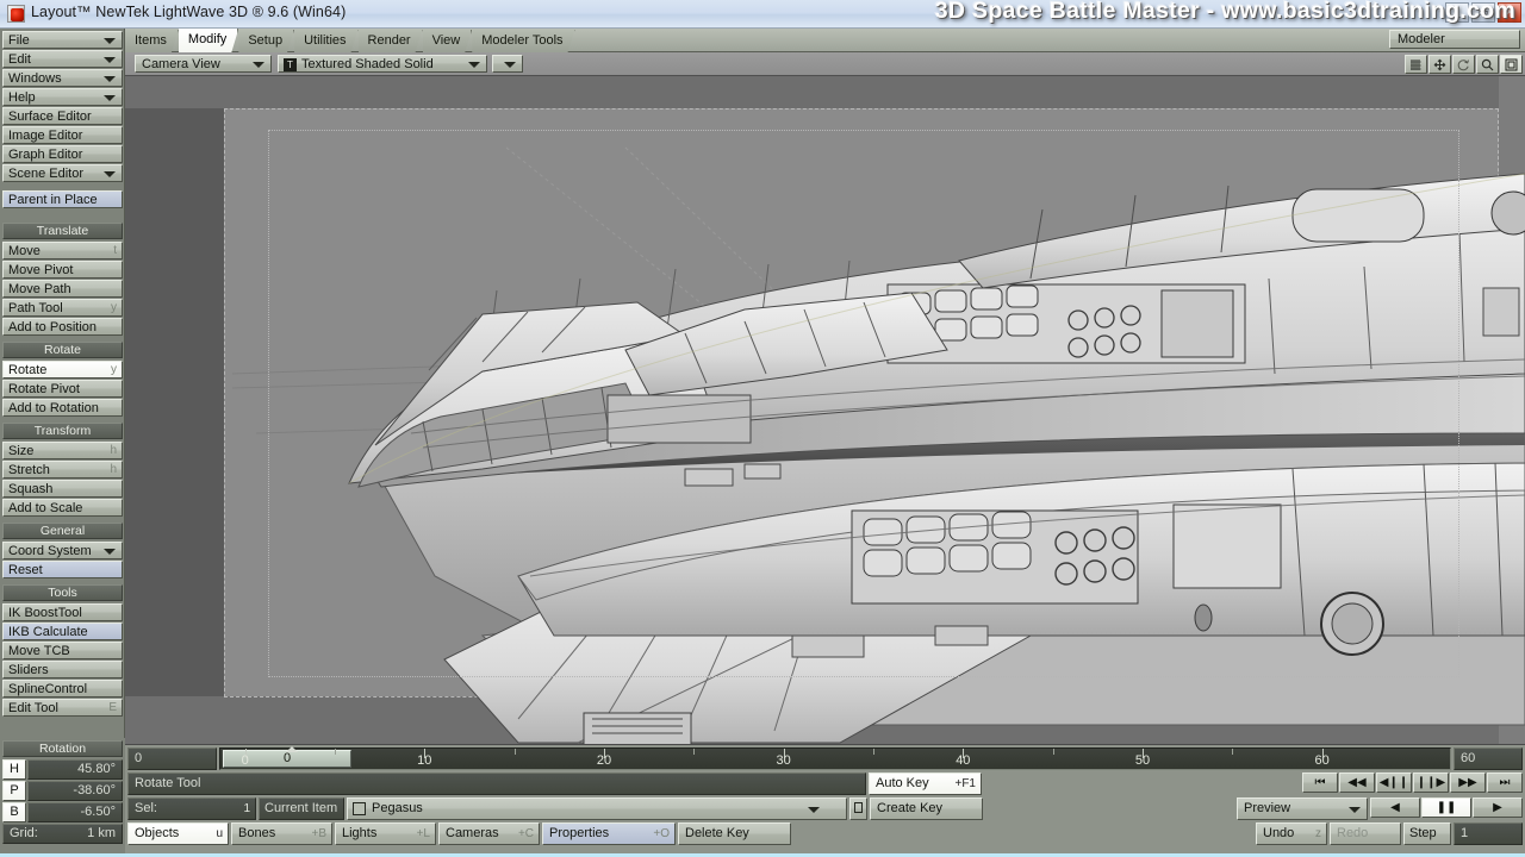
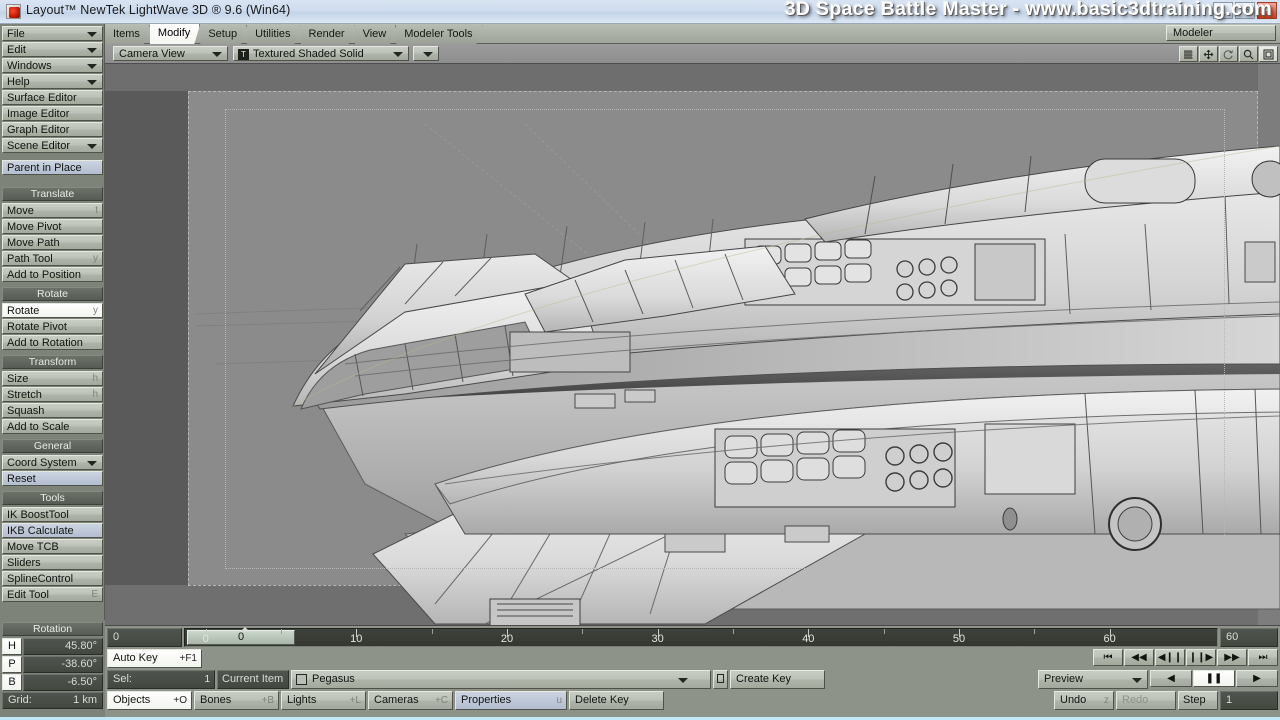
  Layout™ NewTek LightWave 3D ® 9.6 (Win64)
  _
  ▭
  ✕
  3D Space Battle Master - www.basic3dtraining.com
  File
  Edit
  Windows
  Help
  Surface Editor
  Image Editor
  Graph Editor
  Scene Editor
  Parent in Place
  Translate
  Move
  t
  Move Pivot
  Move Path
  Path Tool
  y
  Add to Position
  Rotate
  Rotate
  y
  Rotate Pivot
  Add to Rotation
  Transform
  Size
  h
  Stretch
  h
  Squash
  Add to Scale
  General
  Coord System
  Reset
  Tools
  IK BoostTool
  IKB Calculate
  Move TCB
  Sliders
  SplineControl
  Edit Tool
  E
  Items
  Modify
  Setup
  Utilities
  Render
  View
  Modeler Tools
  Modeler
  Camera View
  T
  Textured Shaded Solid
  Rotation
  H
  45.80°
  P
  -38.60°
  B
  -6.50°
  Grid:
  1 km
  0
  0
  0
  10
  20
  30
  40
  50
  60
  60
- Rotate Tool
  Auto Key
  +F1
  ⏮
  ◀◀
  ◀❙❙
  ❙❙▶
  ▶▶
  ⏭
  Sel:
  1
  Current Item
  Pegasus
  Create Key
  Preview
  ◀
  ❚❚
  ▶
  Objects
- u
+ +O
  Bones
  +B
  Lights
  +L
  Cameras
  +C
  Properties
- +O
+ u
  Delete Key
  Undo
  z
  Redo
  Step
  1
